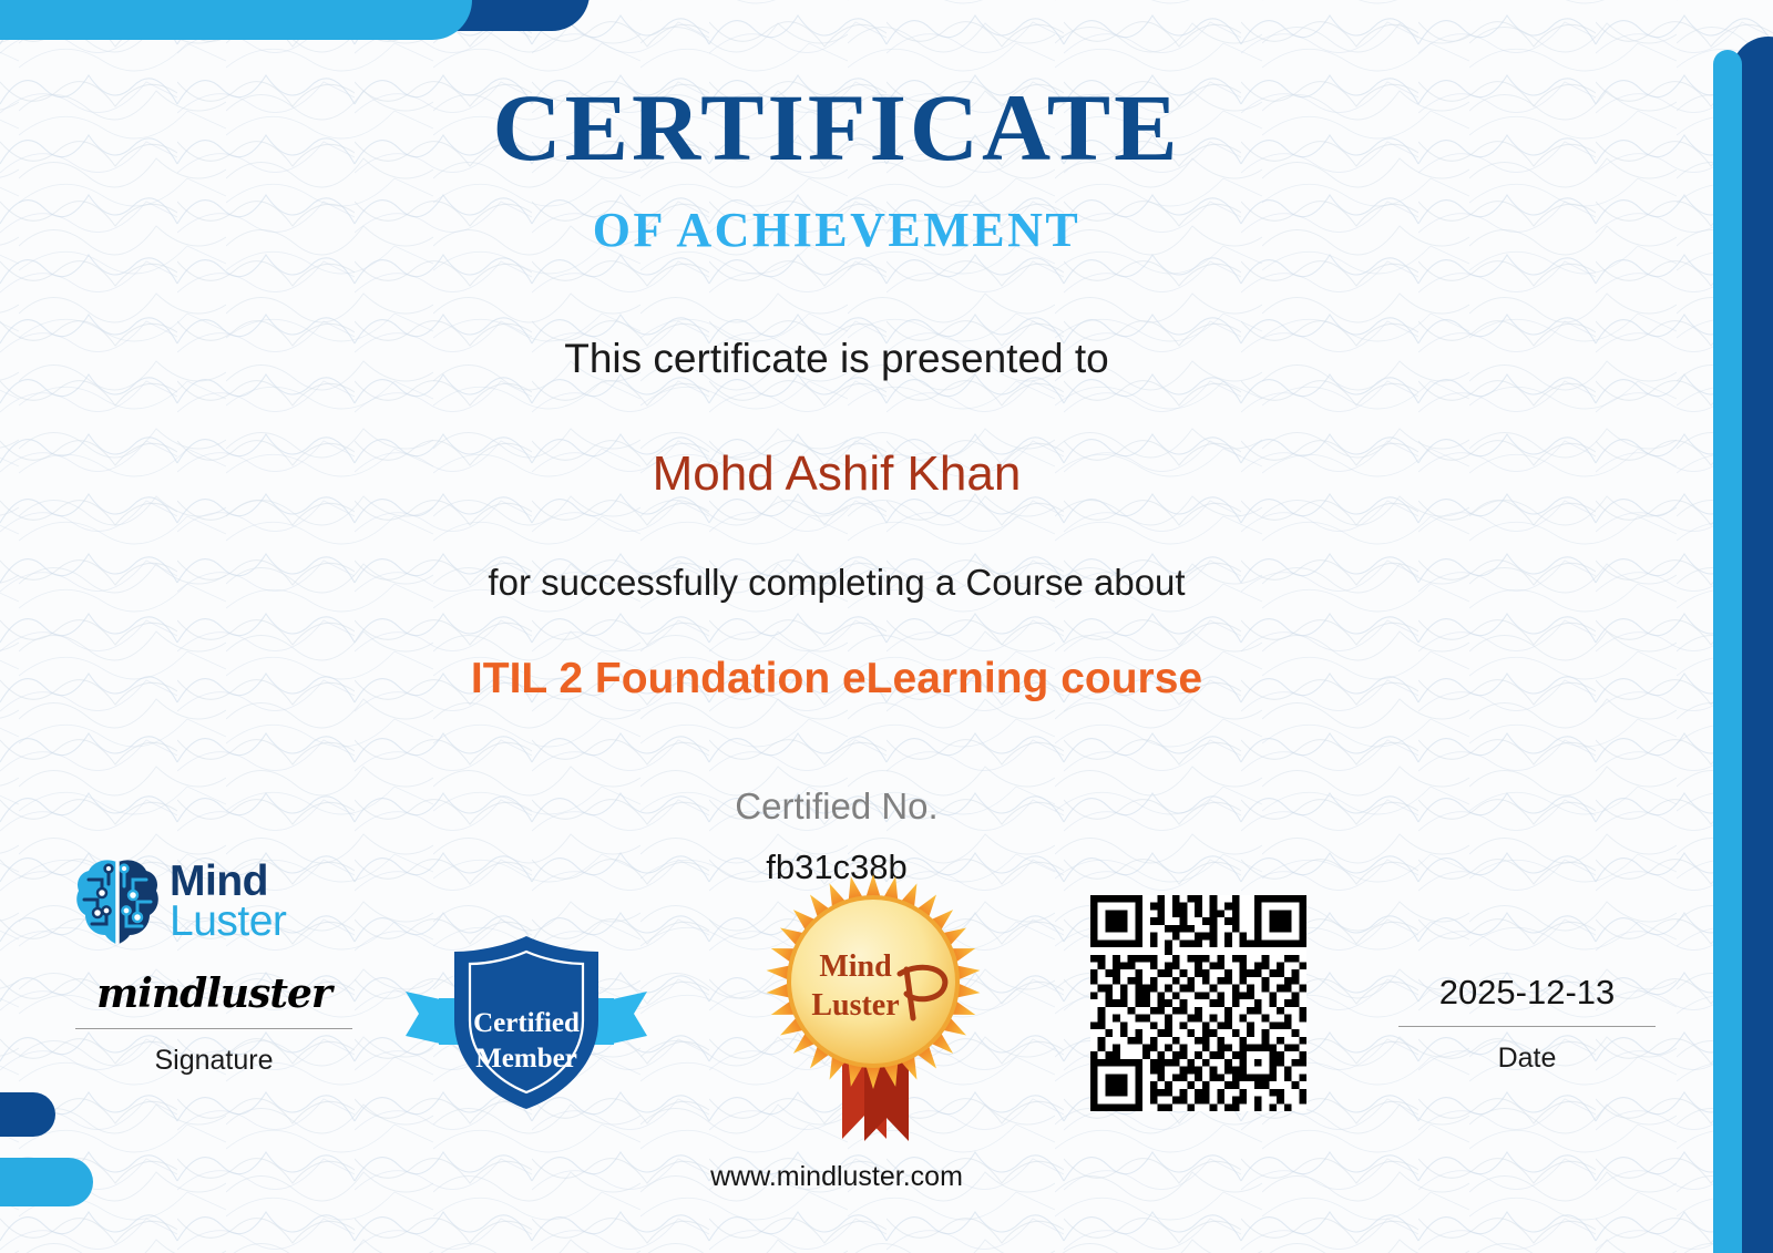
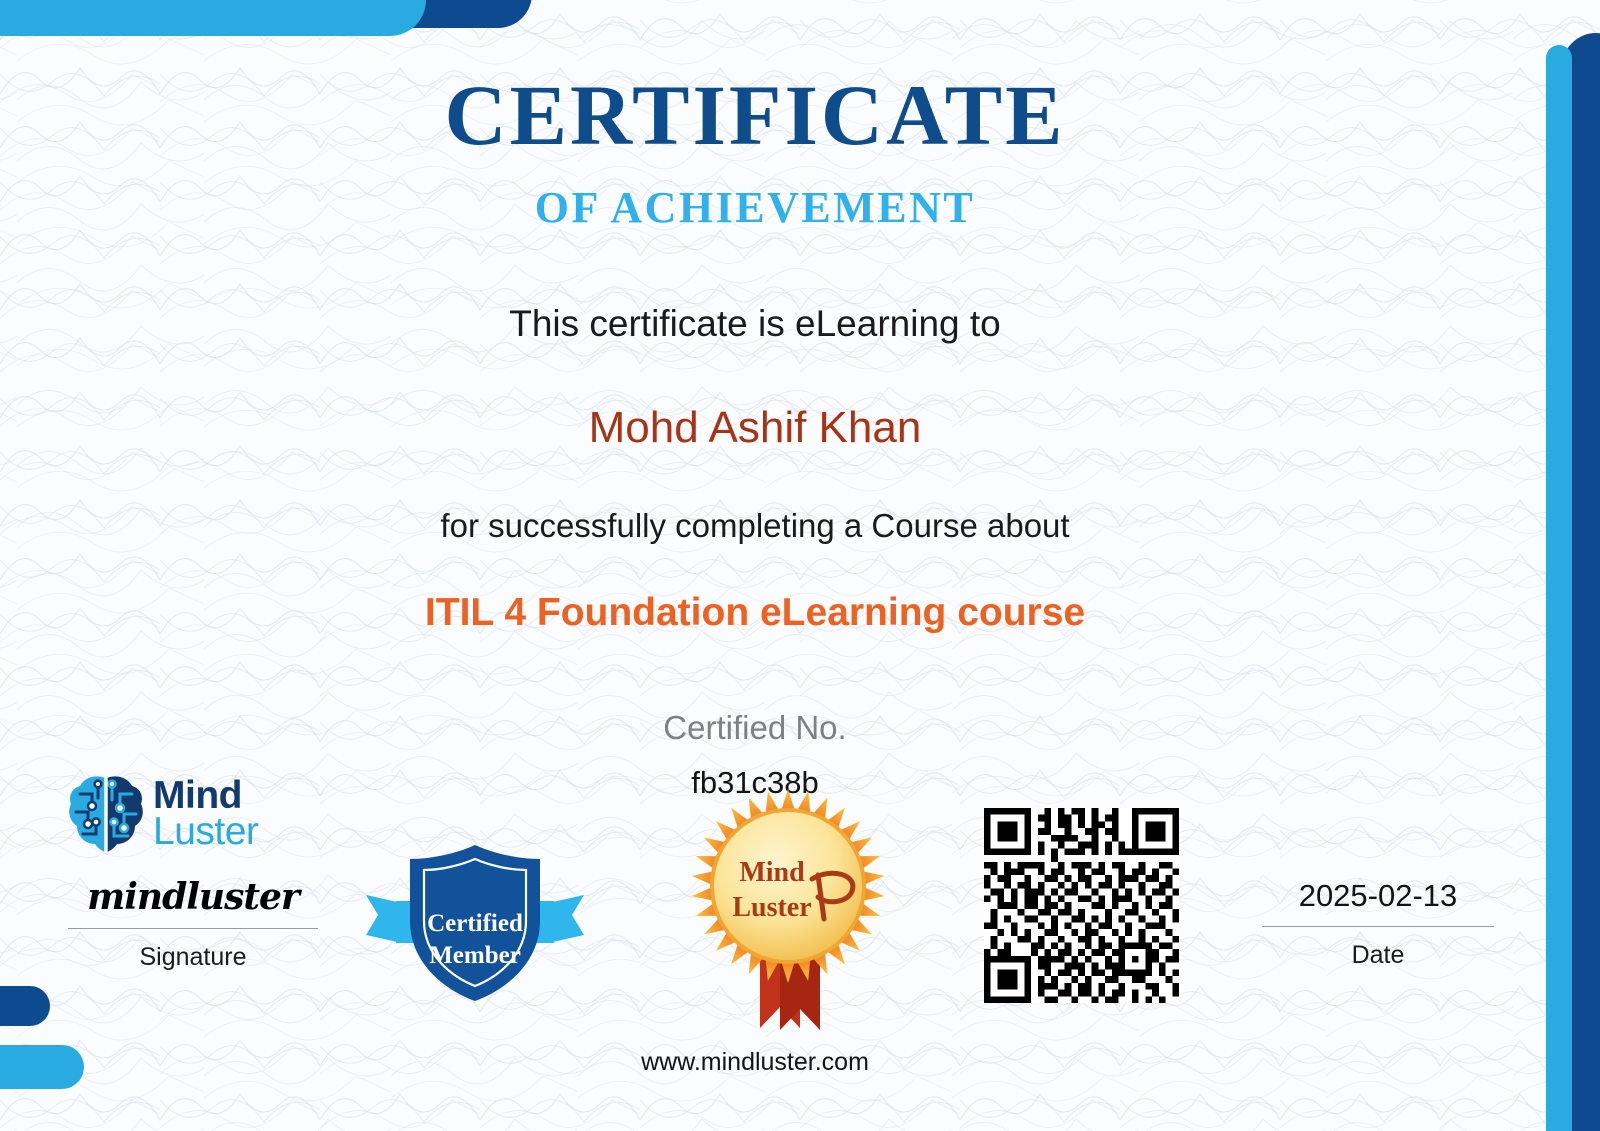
  CERTIFICATE
  OF ACHIEVEMENT
- This certificate is presented to
+ This certificate is eLearning to
  Mohd Ashif Khan
  for successfully completing a Course about
- ITIL 2 Foundation eLearning course
+ ITIL 4 Foundation eLearning course
  Certified No.
  fb31c38b
  Mind
  Luster
  mindluster
  Signature
  Certified
  Member
  Mind
  Luster
- 2025-12-13
+ 2025-02-13
  Date
  www.mindluster.com
